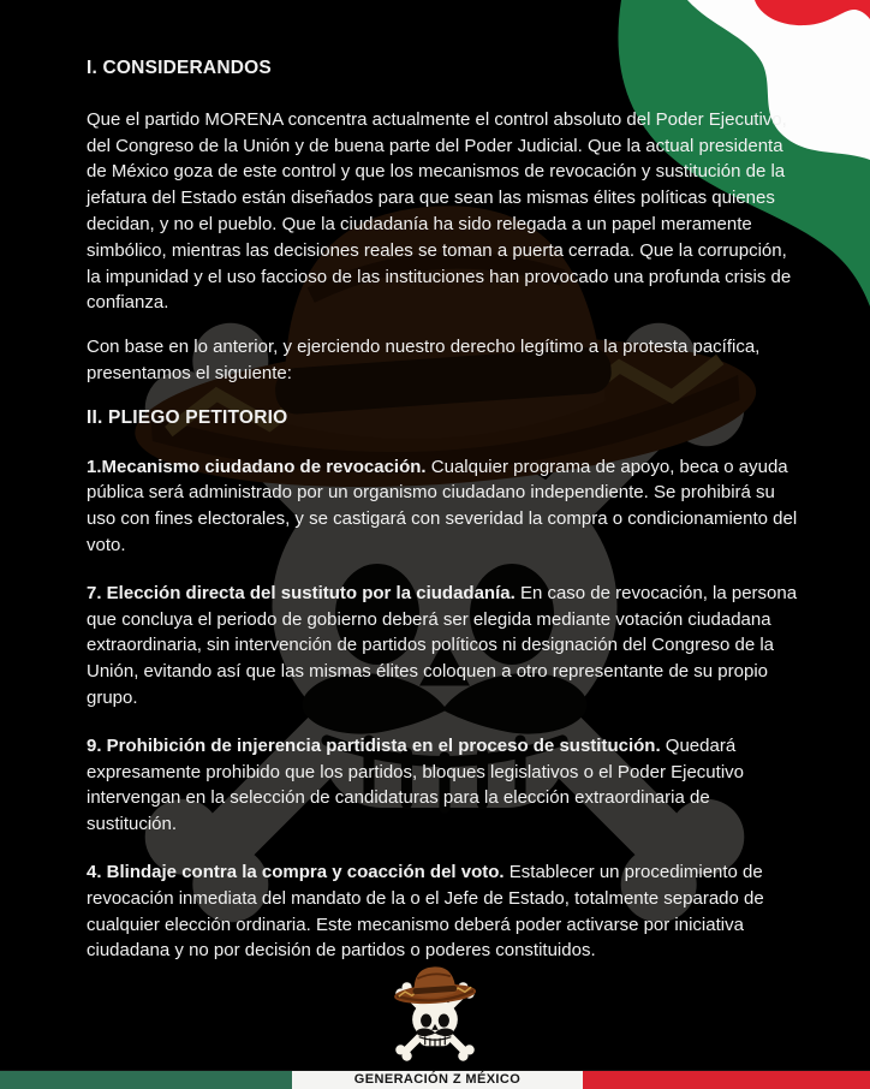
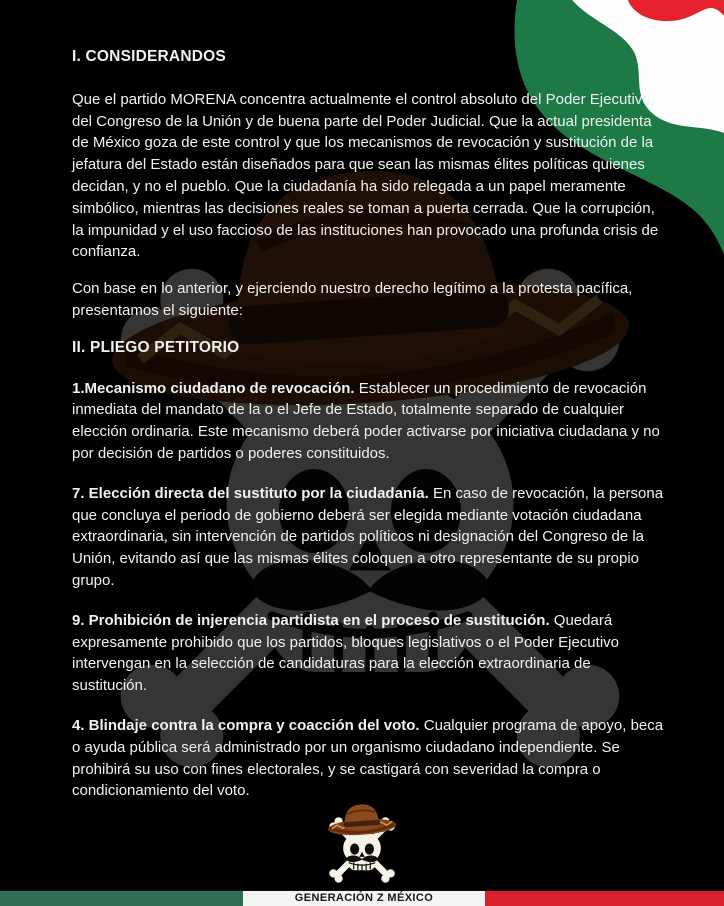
  I. CONSIDERANDOS
  Que el partido MORENA concentra actualmente el control absoluto del Poder Ejecutivo, del Congreso de la Unión y de buena parte del Poder Judicial. Que la actual presidenta de México goza de este control y que los mecanismos de revocación y sustitución de la jefatura del Estado están diseñados para que sean las mismas élites políticas quienes decidan, y no el pueblo. Que la ciudadanía ha sido relegada a un papel meramente simbólico, mientras las decisiones reales se toman a puerta cerrada. Que la corrupción, la impunidad y el uso faccioso de las instituciones han provocado una profunda crisis de confianza.
  Con base en lo anterior, y ejerciendo nuestro derecho legítimo a la protesta pacífica, presentamos el siguiente:
  II. PLIEGO PETITORIO
- 1.Mecanismo ciudadano de revocación. Cualquier programa de apoyo, beca o ayuda pública será administrado por un organismo ciudadano independiente. Se prohibirá su uso con fines electorales, y se castigará con severidad la compra o condicionamiento del voto.
+ 1.Mecanismo ciudadano de revocación. Establecer un procedimiento de revocación inmediata del mandato de la o el Jefe de Estado, totalmente separado de cualquier elección ordinaria. Este mecanismo deberá poder activarse por iniciativa ciudadana y no por decisión de partidos o poderes constituidos.
  7. Elección directa del sustituto por la ciudadanía. En caso de revocación, la persona que concluya el periodo de gobierno deberá ser elegida mediante votación ciudadana extraordinaria, sin intervención de partidos políticos ni designación del Congreso de la Unión, evitando así que las mismas élites coloquen a otro representante de su propio grupo.
  9. Prohibición de injerencia partidista en el proceso de sustitución. Quedará expresamente prohibido que los partidos, bloques legislativos o el Poder Ejecutivo intervengan en la selección de candidaturas para la elección extraordinaria de sustitución.
- 4. Blindaje contra la compra y coacción del voto. Establecer un procedimiento de revocación inmediata del mandato de la o el Jefe de Estado, totalmente separado de cualquier elección ordinaria. Este mecanismo deberá poder activarse por iniciativa ciudadana y no por decisión de partidos o poderes constituidos.
+ 4. Blindaje contra la compra y coacción del voto. Cualquier programa de apoyo, beca o ayuda pública será administrado por un organismo ciudadano independiente. Se prohibirá su uso con fines electorales, y se castigará con severidad la compra o condicionamiento del voto.
  GENERACIÓN Z MÉXICO
